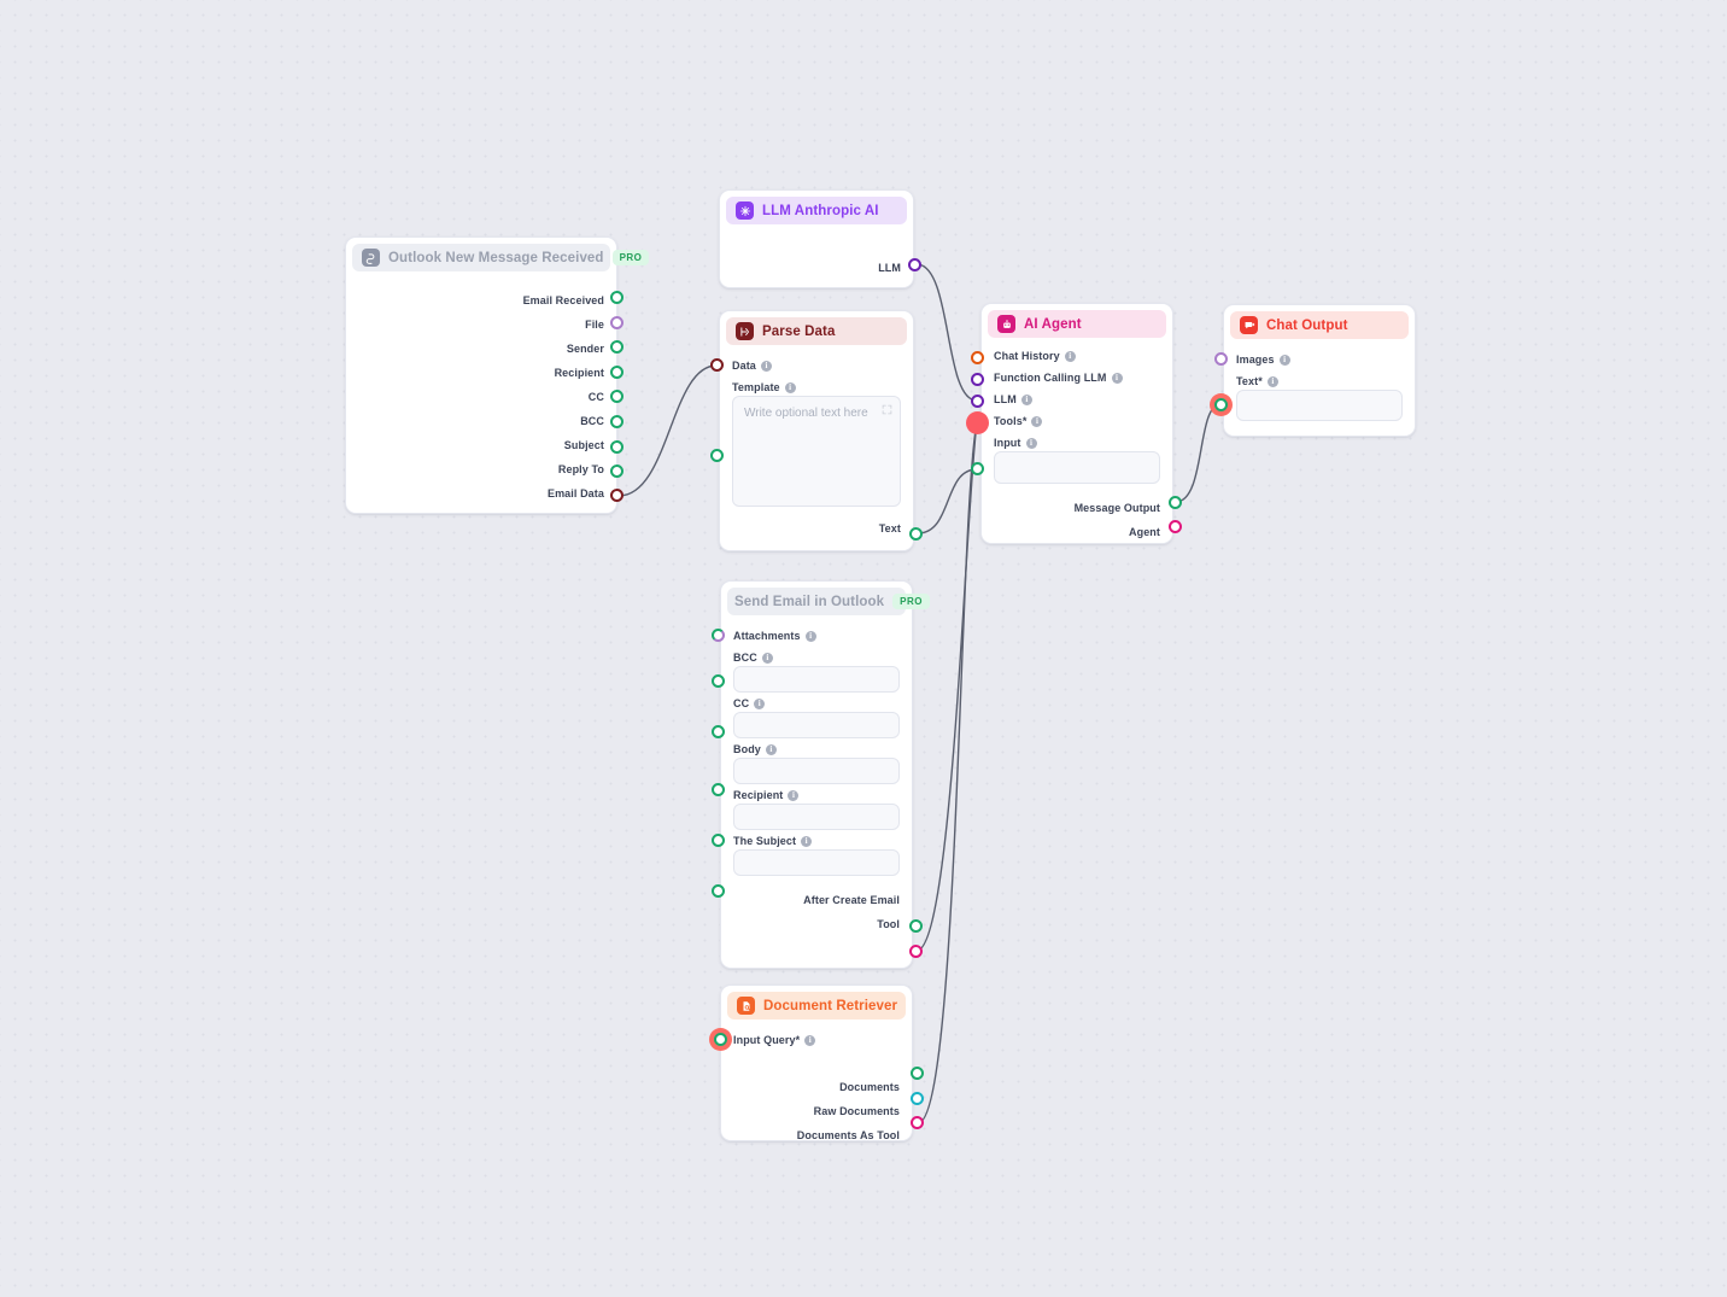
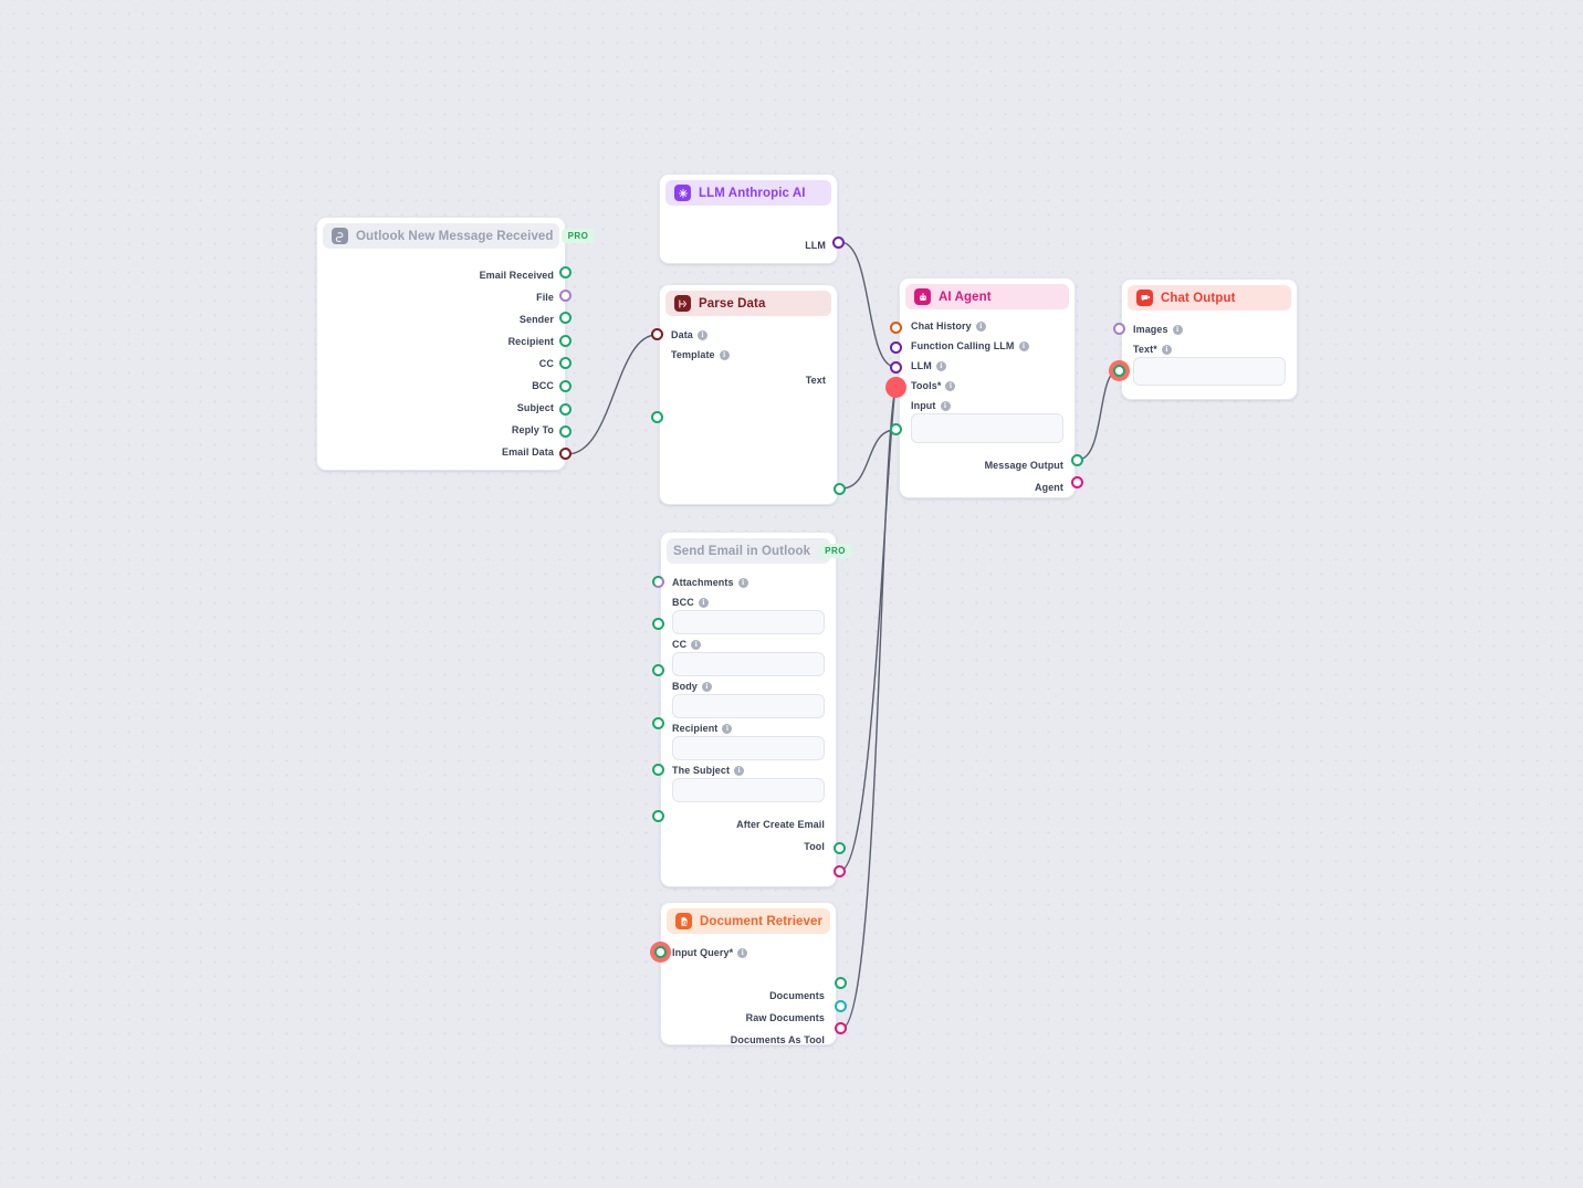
  Outlook New Message Received
  PRO
  Email Received
  File
  Sender
  Recipient
  CC
  BCC
  Subject
  Reply To
  Email Data
  LLM Anthropic AI
  LLM
  Parse Data
  Data
  i
  Template
  i
- Write optional text here
  Text
  AI Agent
  Chat History
  i
  Function Calling LLM
  i
  LLM
  i
  Tools*
  i
  Input
  i
  Message Output
  Agent
  Chat Output
  Images
  i
  Text*
  i
  Send Email in Outlook
  PRO
  Attachments
  i
  BCC
  i
  CC
  i
  Body
  i
  Recipient
  i
  The Subject
  i
  After Create Email
  Tool
  Document Retriever
  Input Query*
  i
  Documents
  Raw Documents
  Documents As Tool
